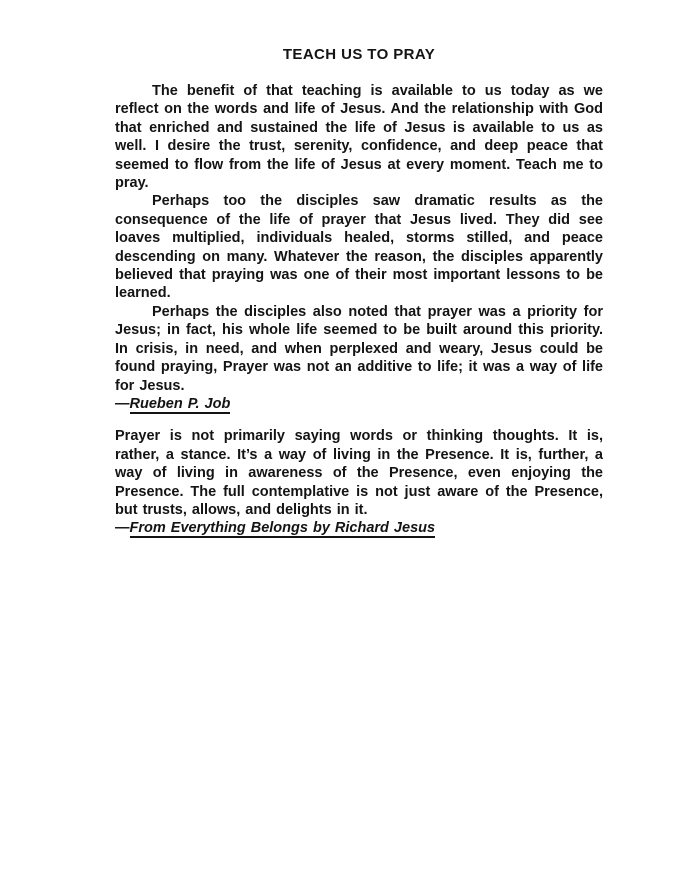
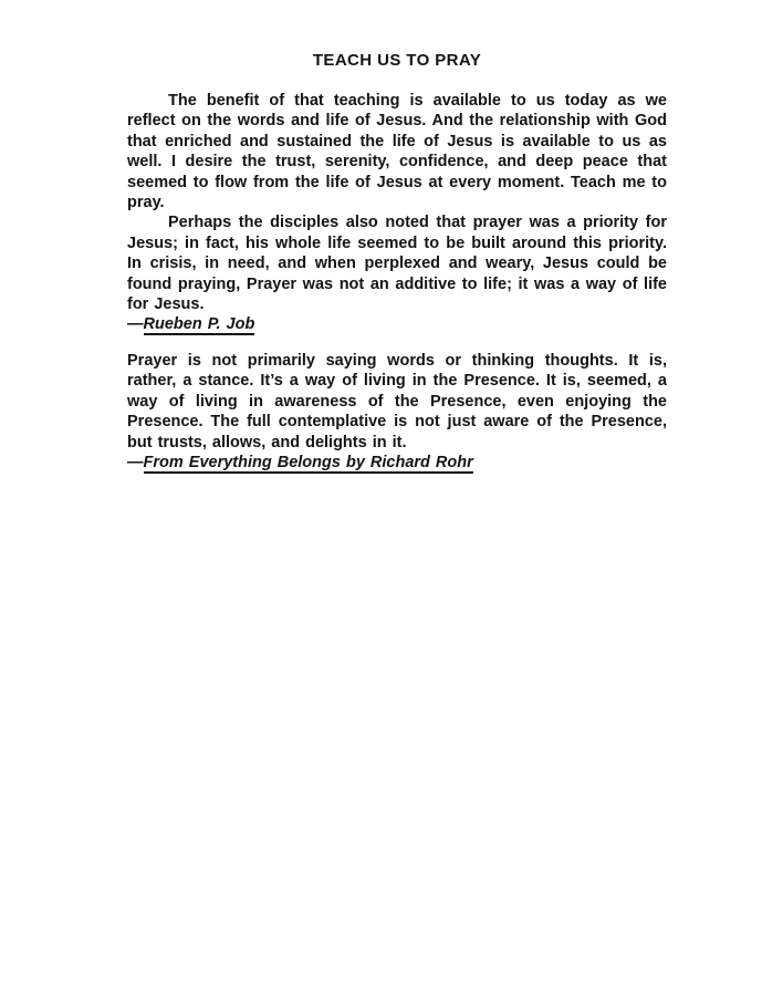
  TEACH US TO PRAY
  The benefit of that teaching is available to us today as we reflect on the words and life of Jesus. And the relationship with God that enriched and sustained the life of Jesus is available to us as well. I desire the trust, serenity, confidence, and deep peace that seemed to flow from the life of Jesus at every moment. Teach me to pray.
- Perhaps too the disciples saw dramatic results as the consequence of the life of prayer that Jesus lived. They did see loaves multiplied, individuals healed, storms stilled, and peace descending on many. Whatever the reason, the disciples apparently believed that praying was one of their most important lessons to be learned.
  Perhaps the disciples also noted that prayer was a priority for Jesus; in fact, his whole life seemed to be built around this priority. In crisis, in need, and when perplexed and weary, Jesus could be found praying, Prayer was not an additive to life; it was a way of life for Jesus.
  —Rueben P. Job
- Prayer is not primarily saying words or thinking thoughts. It is, rather, a stance. It’s a way of living in the Presence. It is, further, a way of living in awareness of the Presence, even enjoying the Presence. The full contemplative is not just aware of the Presence, but trusts, allows, and delights in it.
+ Prayer is not primarily saying words or thinking thoughts. It is, rather, a stance. It’s a way of living in the Presence. It is, seemed, a way of living in awareness of the Presence, even enjoying the Presence. The full contemplative is not just aware of the Presence, but trusts, allows, and delights in it.
- —From Everything Belongs by Richard Jesus
+ —From Everything Belongs by Richard Rohr
